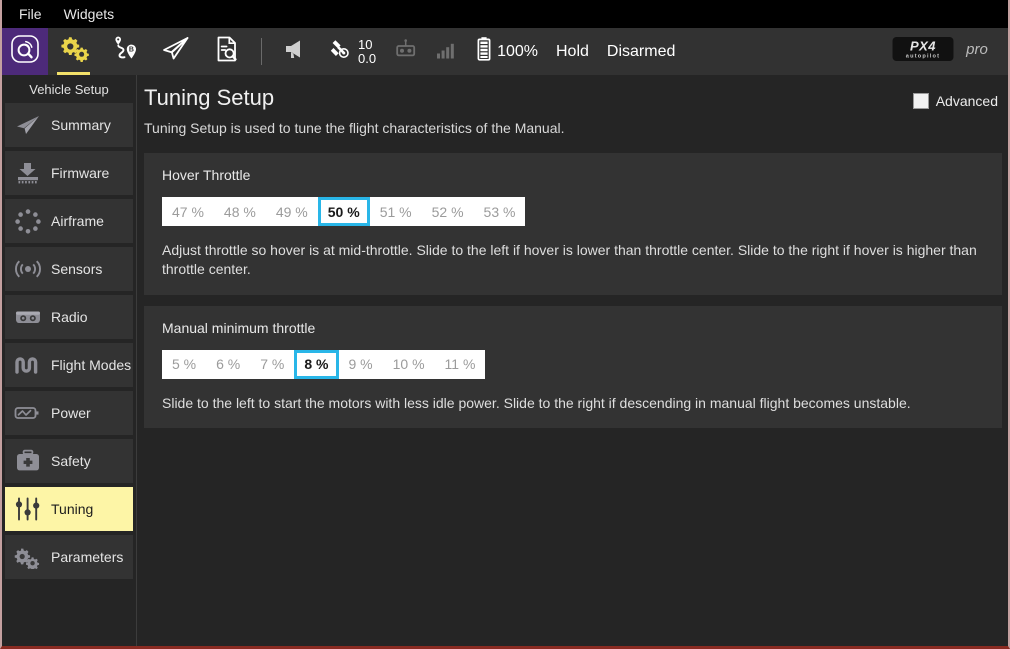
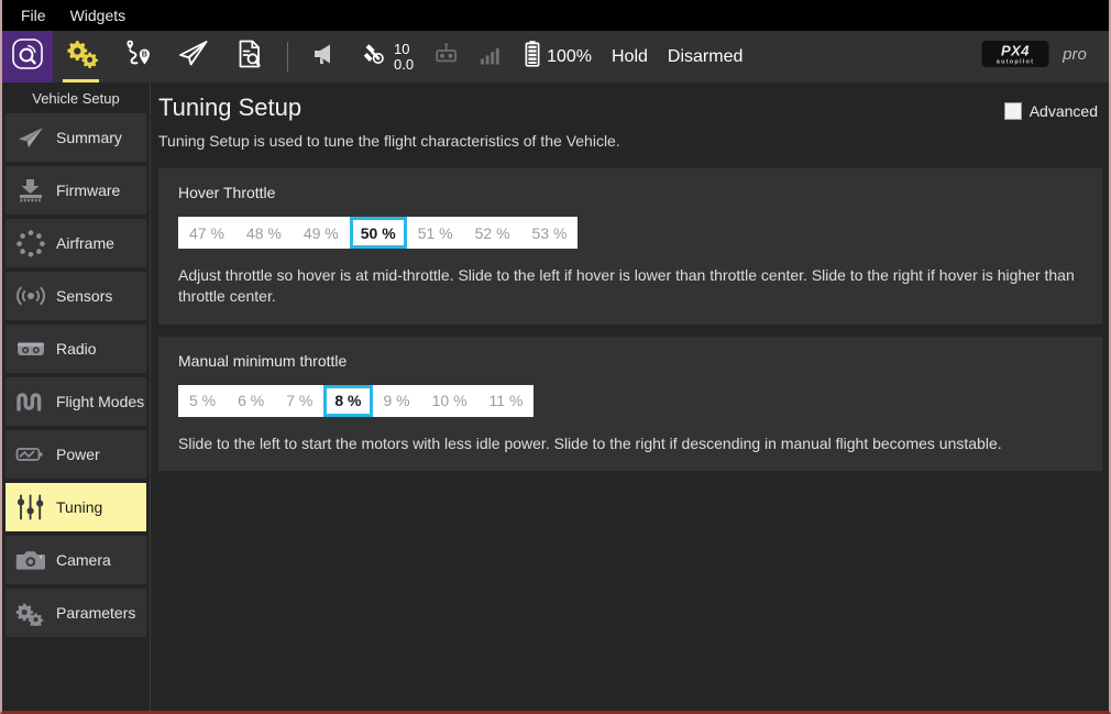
  File
  Widgets
  10
  0.0
  100%
  Hold
  Disarmed
  PX4
  pro
  Vehicle Setup
  Summary
  Firmware
  Airframe
  Sensors
  Radio
  Flight Modes
  Power
- Safety
  Tuning
+ Camera
  Parameters
  Tuning Setup
- Tuning Setup is used to tune the flight characteristics of the Manual.
+ Tuning Setup is used to tune the flight characteristics of the Vehicle.
  Advanced
  Hover Throttle
  47 %
  48 %
  49 %
  50 %
  51 %
  52 %
  53 %
  Adjust throttle so hover is at mid-throttle. Slide to the left if hover is lower than throttle center. Slide to the right if hover is higher than throttle center.
  Manual minimum throttle
  5 %
  6 %
  7 %
  8 %
  9 %
  10 %
  11 %
  Slide to the left to start the motors with less idle power. Slide to the right if descending in manual flight becomes unstable.
